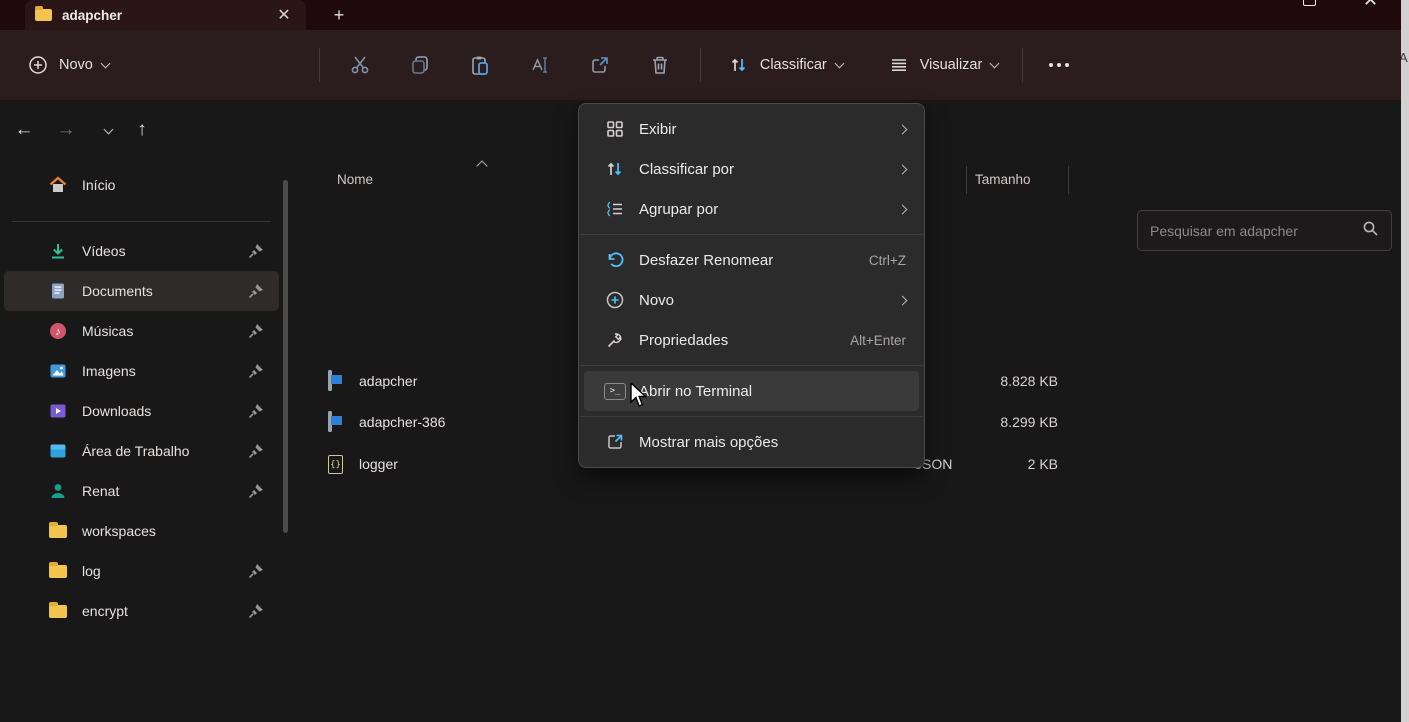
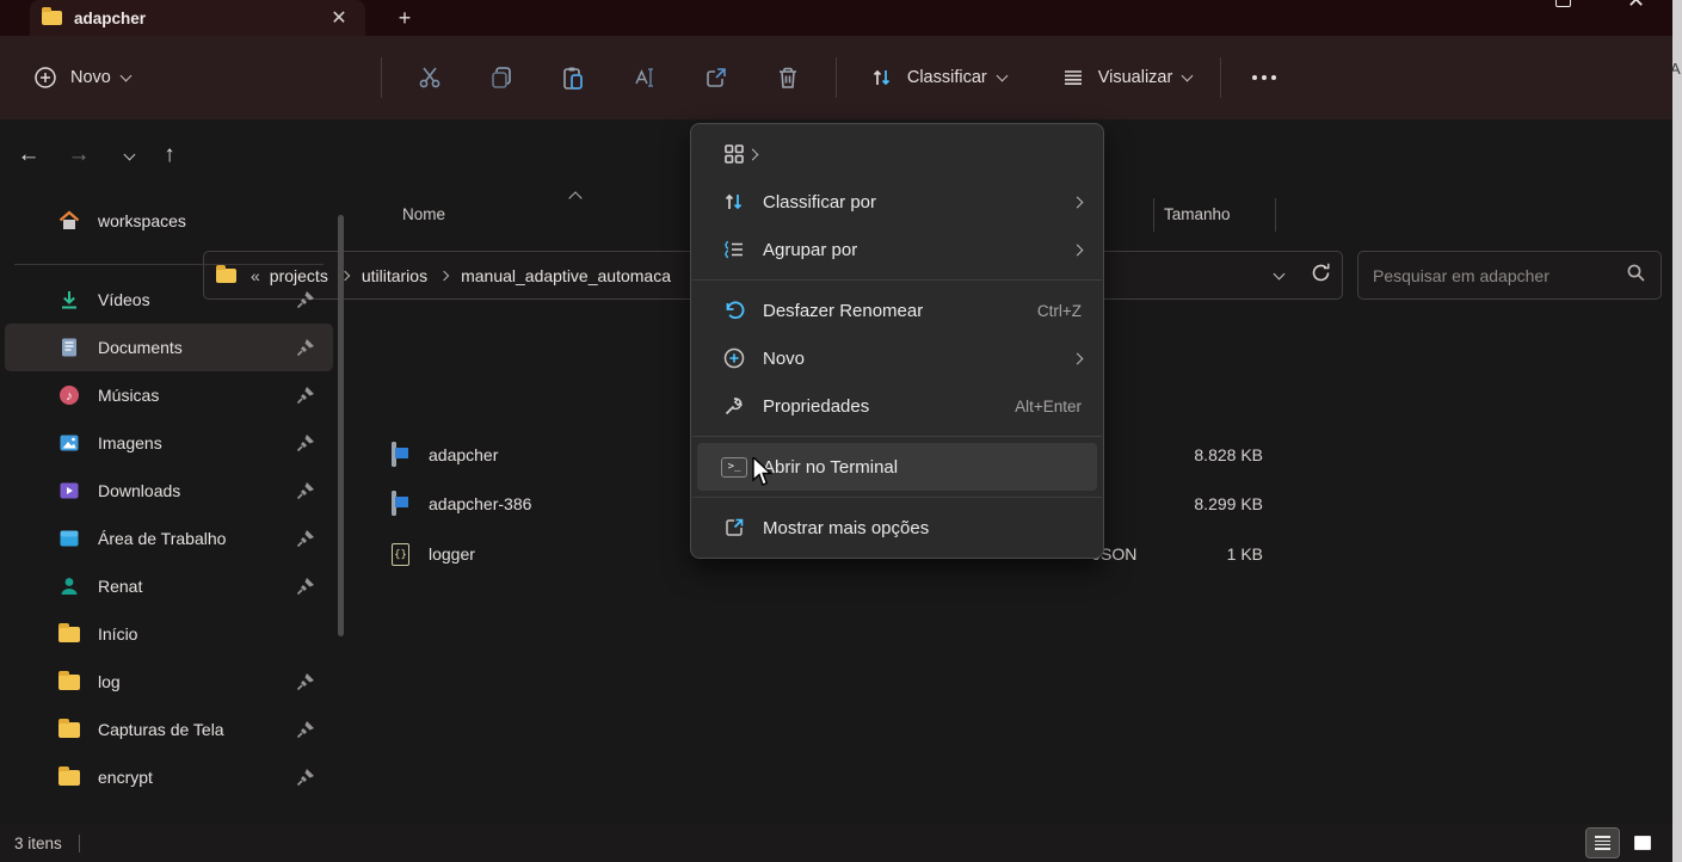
  adapcher
  ✕
  +
  ✕
  Novo
  Classificar
  Visualizar
  ←
  →
  ↑
+ «
+ projects
+ utilitarios
+ manual_adaptive_automaca
  Pesquisar em adapcher
- Início
+ workspaces
  Vídeos
  Documents
  ♪
  Músicas
  Imagens
  Downloads
  Área de Trabalho
  Renat
- workspaces
+ Início
  log
+ Capturas de Tela
  encrypt
  Nome
  Tamanho
  adapcher
  8.828 KB
  adapcher-386
  8.299 KB
  {}
  logger
  SON
- 2 KB
+ 1 KB
- Exibir
  Classificar por
  Agrupar por
  Desfazer Renomear
  Ctrl+Z
  Novo
  Propriedades
  Alt+Enter
  >_
  Abrir no Terminal
  Mostrar mais opções
+ 3 itens
  A
